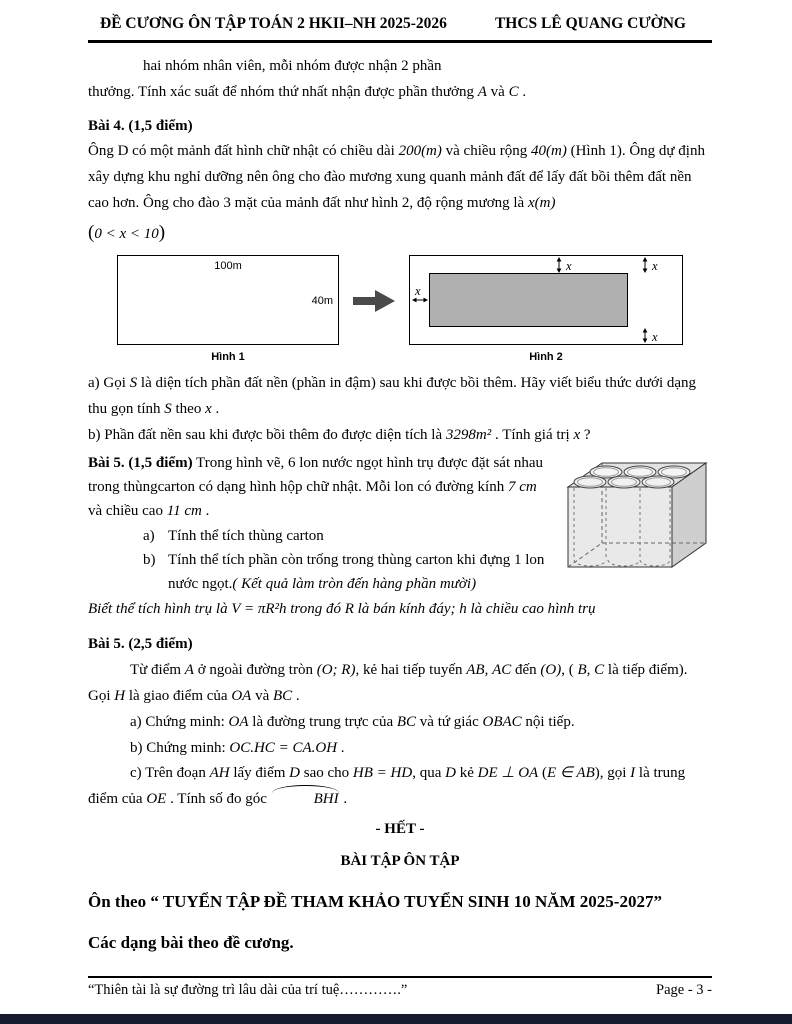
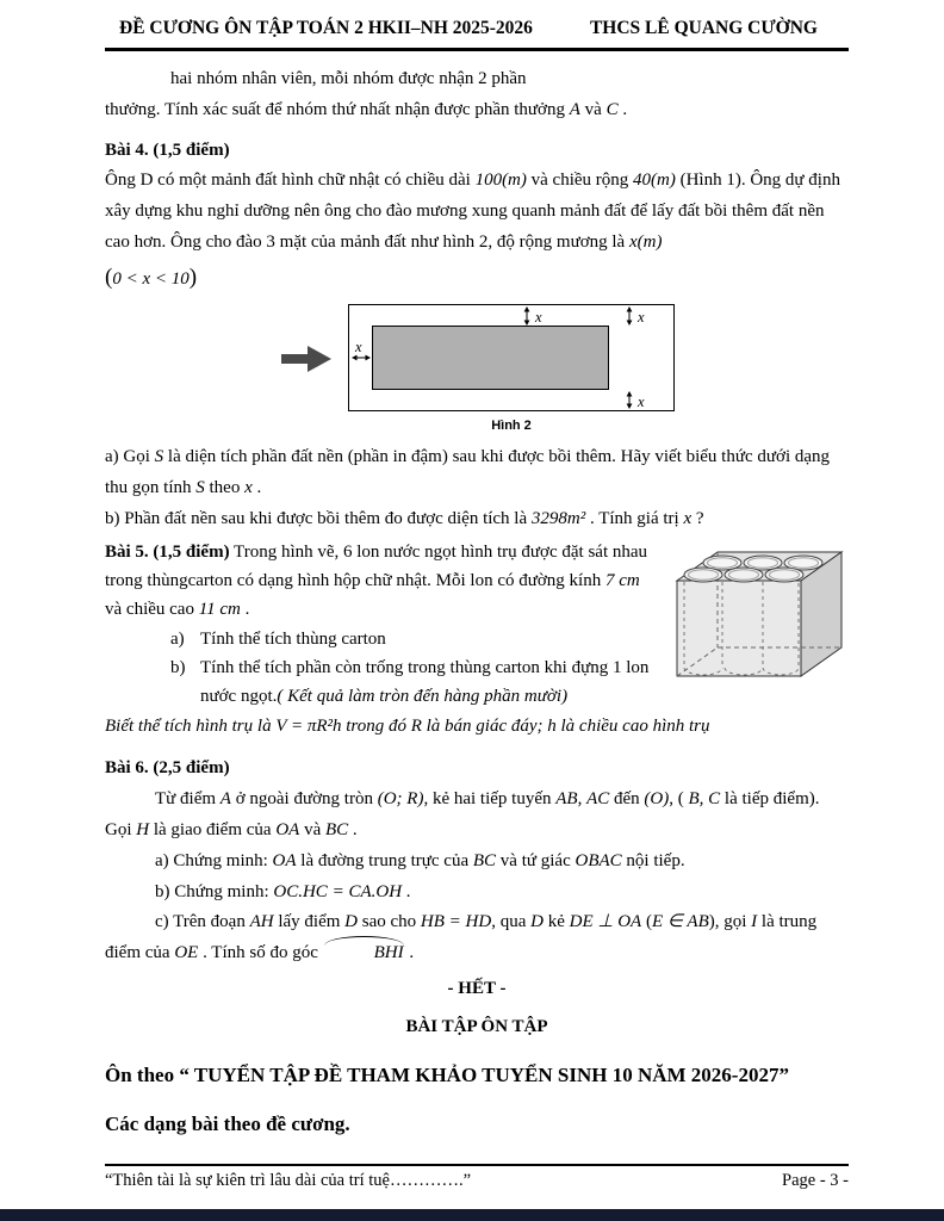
  ĐỀ CƯƠNG ÔN TẬP TOÁN 2 HKII–NH 2025-2026
  THCS LÊ QUANG CƯỜNG
  hai nhóm nhân viên, mỗi nhóm được nhận 2 phần
  thưởng. Tính xác suất để nhóm thứ nhất nhận được phần thưởng A và C .
  Bài 4. (1,5 điểm)
- Ông D có một mảnh đất hình chữ nhật có chiều dài 200(m) và chiều rộng 40(m) (Hình 1). Ông dự định xây dựng khu nghỉ dưỡng nên ông cho đào mương xung quanh mảnh đất để lấy đất bồi thêm đất nền cao hơn. Ông cho đào 3 mặt của mảnh đất như hình 2, độ rộng mương là x(m)
+ Ông D có một mảnh đất hình chữ nhật có chiều dài 100(m) và chiều rộng 40(m) (Hình 1). Ông dự định xây dựng khu nghỉ dưỡng nên ông cho đào mương xung quanh mảnh đất để lấy đất bồi thêm đất nền cao hơn. Ông cho đào 3 mặt của mảnh đất như hình 2, độ rộng mương là x(m)
  (0 < x < 10)
- 100m
- 40m
- Hình 1
  x
  x
  x
  x
  Hình 2
  a) Gọi S là diện tích phần đất nền (phần in đậm) sau khi được bồi thêm. Hãy viết biểu thức dưới dạng thu gọn tính S theo x .
  b) Phần đất nền sau khi được bồi thêm đo được diện tích là 3298m² . Tính giá trị x ?
  Bài 5. (1,5 điểm) Trong hình vẽ, 6 lon nước ngọt hình trụ được đặt sát nhau trong thùngcarton có dạng hình hộp chữ nhật. Mỗi lon có đường kính 7 cm và chiều cao 11 cm .
  a) Tính thể tích thùng carton
  b) Tính thể tích phần còn trống trong thùng carton khi đựng 1 lon nước ngọt.( Kết quả làm tròn đến hàng phần mười)
- Biết thể tích hình trụ là V = πR²h trong đó R là bán kính đáy; h là chiều cao hình trụ
+ Biết thể tích hình trụ là V = πR²h trong đó R là bán giác đáy; h là chiều cao hình trụ
- Bài 5. (2,5 điểm)
+ Bài 6. (2,5 điểm)
  Từ điểm A ở ngoài đường tròn (O; R), kẻ hai tiếp tuyến AB, AC đến (O), ( B, C là tiếp điểm). Gọi H là giao điểm của OA và BC .
  a) Chứng minh: OA là đường trung trực của BC và tứ giác OBAC nội tiếp.
  b) Chứng minh: OC.HC = CA.OH .
  c) Trên đoạn AH lấy điểm D sao cho HB = HD, qua D kẻ DE ⊥ OA (E ∈ AB), gọi I là trung điểm của OE . Tính số đo góc BHI .
  - HẾT -
  BÀI TẬP ÔN TẬP
- Ôn theo “ TUYỂN TẬP ĐỀ THAM KHẢO TUYỂN SINH 10 NĂM 2025-2027”
+ Ôn theo “ TUYỂN TẬP ĐỀ THAM KHẢO TUYỂN SINH 10 NĂM 2026-2027”
  Các dạng bài theo đề cương.
- “Thiên tài là sự đường trì lâu dài của trí tuệ………….”
+ “Thiên tài là sự kiên trì lâu dài của trí tuệ………….”
  Page - 3 -
